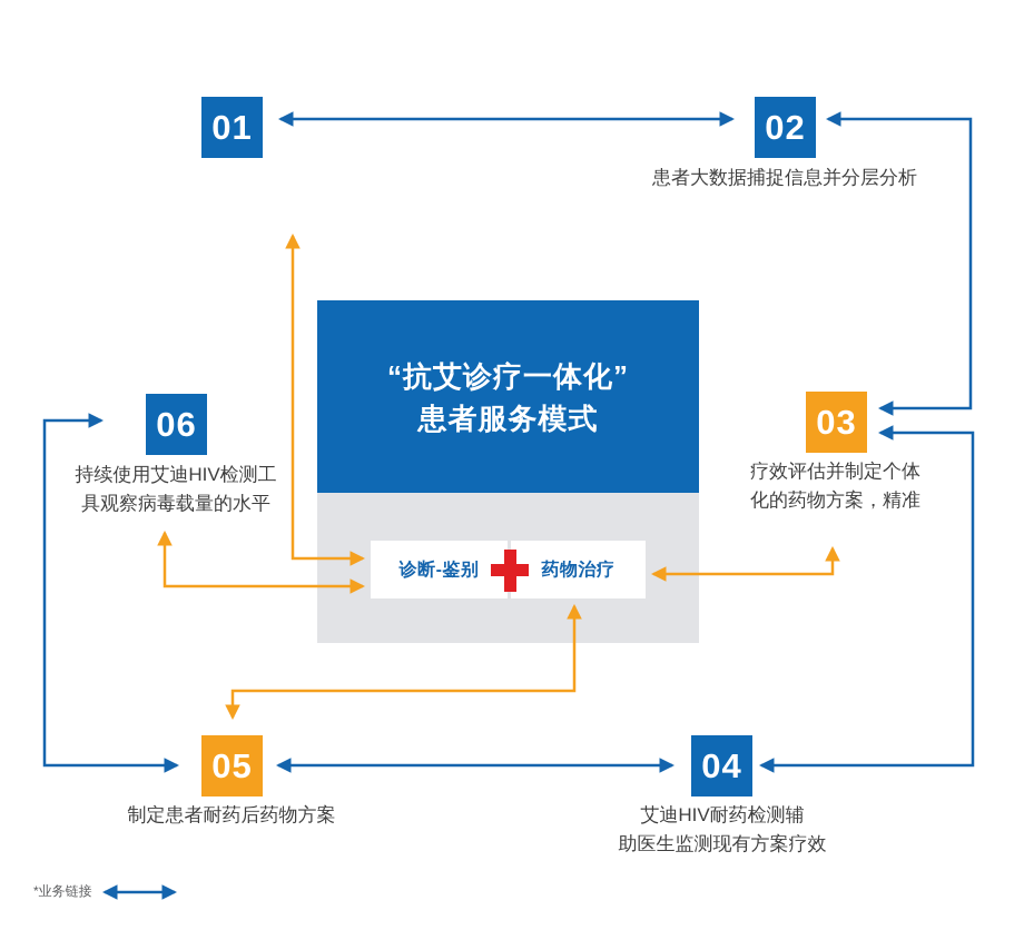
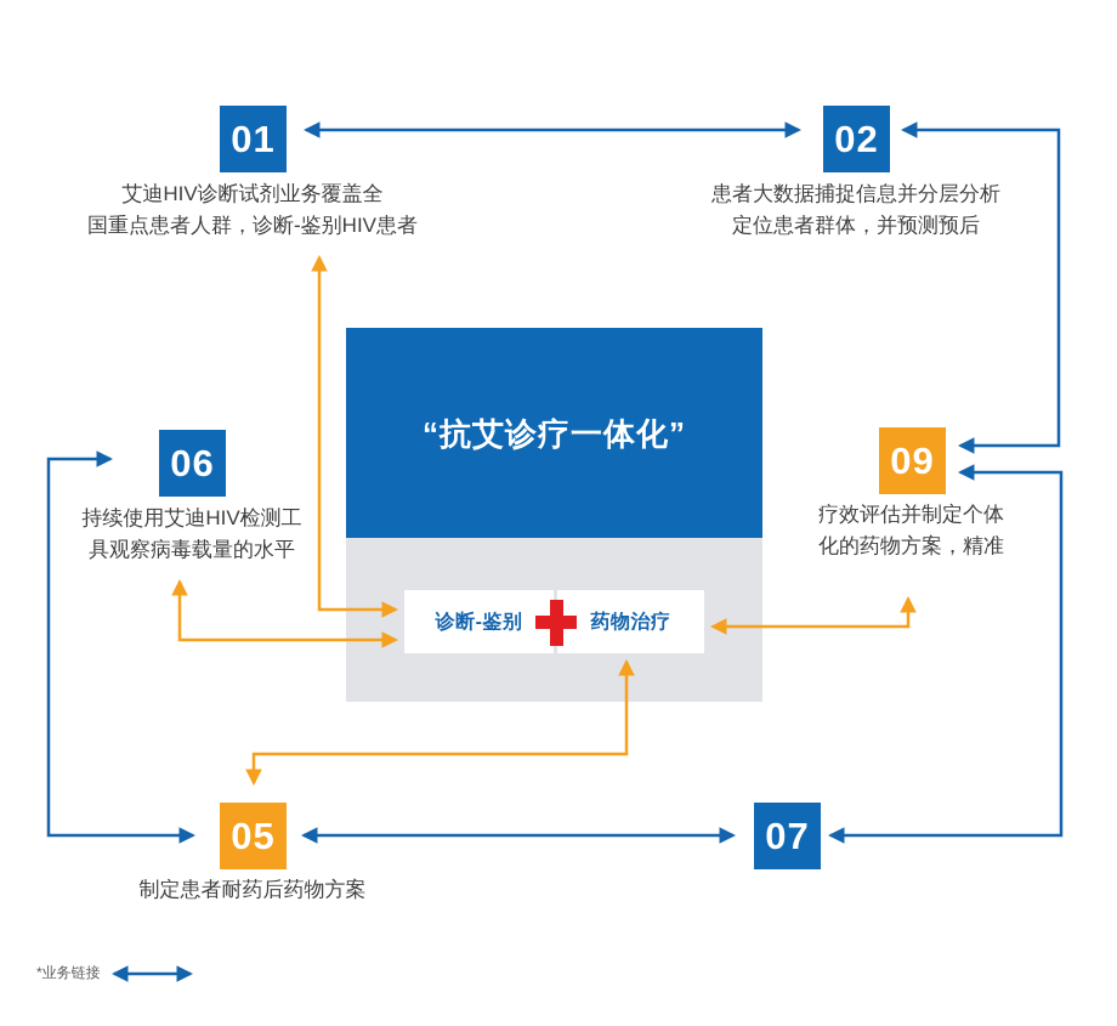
  01
+ 艾迪HIV诊断试剂业务覆盖全
+ 国重点患者人群，诊断-鉴别HIV患者
  02
  患者大数据捕捉信息并分层分析
+ 定位患者群体，并预测预后
- 03
+ 09
  疗效评估并制定个体
  化的药物方案，精准
- 04
+ 07
- 艾迪HIV耐药检测辅
- 助医生监测现有方案疗效
  05
  制定患者耐药后药物方案
  06
  持续使用艾迪HIV检测工
  具观察病毒载量的水平
  “抗艾诊疗一体化”
- 患者服务模式
  诊断-鉴别
  药物治疗
  *业务链接
